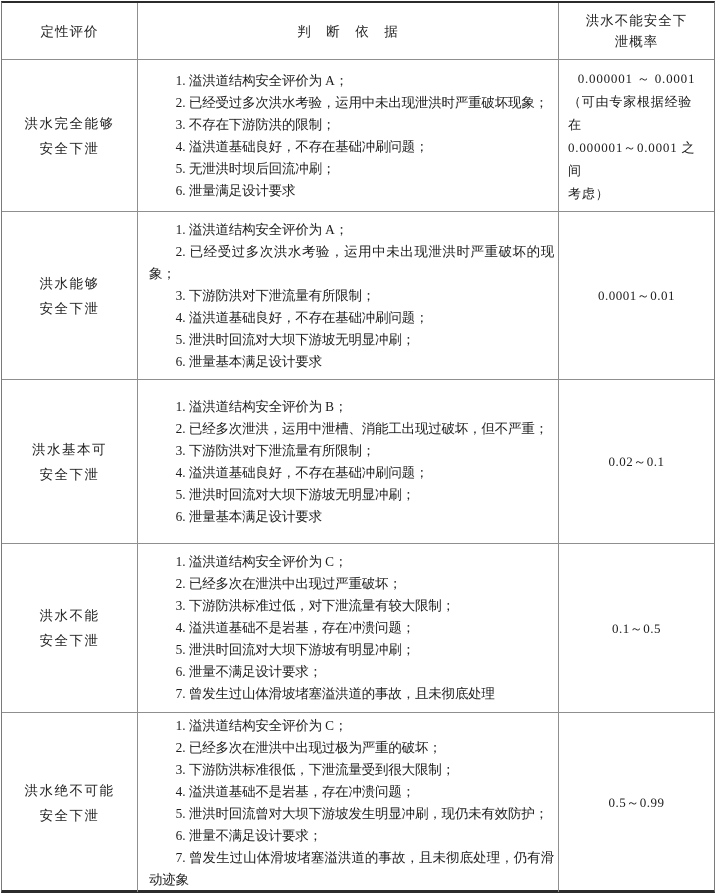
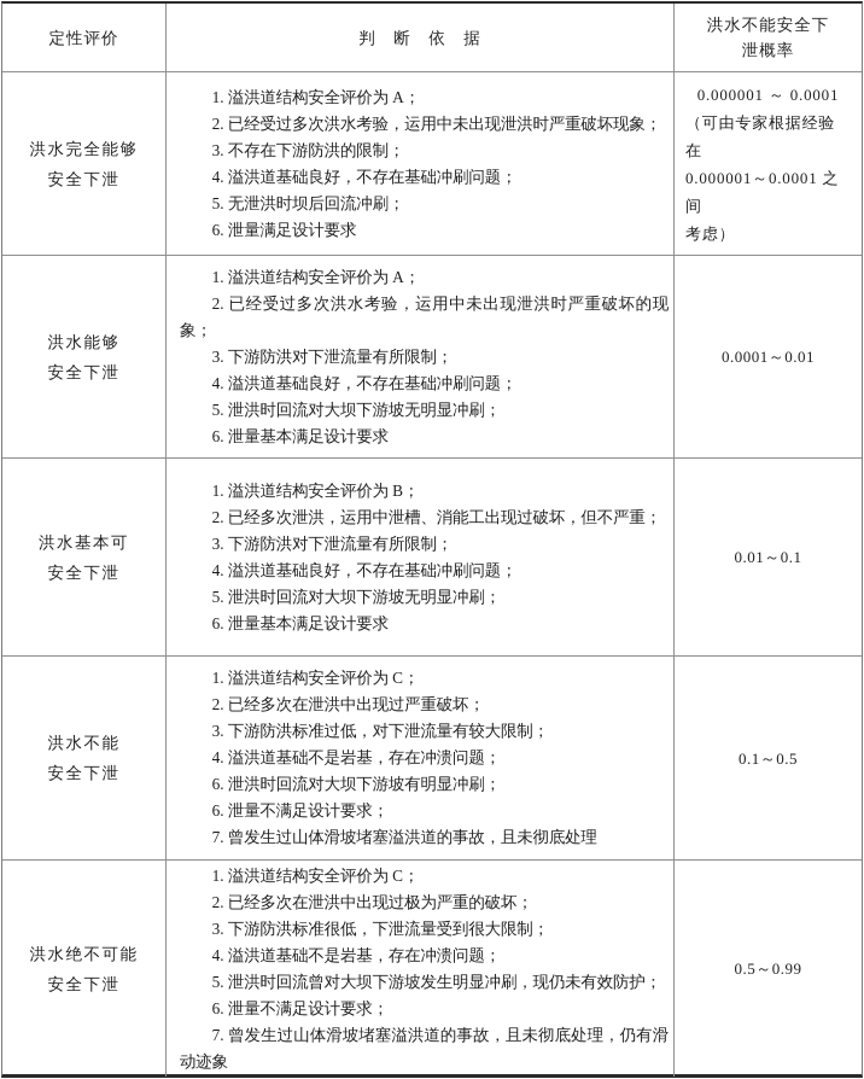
  定性评价
  判 断 依 据
  洪水不能安全下
  泄概率
  洪水完全能够
  安全下泄
  1. 溢洪道结构安全评价为 A；
  2. 已经受过多次洪水考验，运用中未出现泄洪时严重破坏现象；
  3. 不存在下游防洪的限制；
  4. 溢洪道基础良好，不存在基础冲刷问题；
  5. 无泄洪时坝后回流冲刷；
  6. 泄量满足设计要求
  0.000001 ～ 0.0001
  （可由专家根据经验在
  0.000001～0.0001 之间
  考虑）
  洪水能够
  安全下泄
  1. 溢洪道结构安全评价为 A；
  2. 已经受过多次洪水考验，运用中未出现泄洪时严重破坏的现象；
  3. 下游防洪对下泄流量有所限制；
  4. 溢洪道基础良好，不存在基础冲刷问题；
  5. 泄洪时回流对大坝下游坡无明显冲刷；
  6. 泄量基本满足设计要求
  0.0001～0.01
  洪水基本可
  安全下泄
  1. 溢洪道结构安全评价为 B；
  2. 已经多次泄洪，运用中泄槽、消能工出现过破坏，但不严重；
  3. 下游防洪对下泄流量有所限制；
  4. 溢洪道基础良好，不存在基础冲刷问题；
  5. 泄洪时回流对大坝下游坡无明显冲刷；
  6. 泄量基本满足设计要求
- 0.02～0.1
+ 0.01～0.1
  洪水不能
  安全下泄
  1. 溢洪道结构安全评价为 C；
  2. 已经多次在泄洪中出现过严重破坏；
  3. 下游防洪标准过低，对下泄流量有较大限制；
  4. 溢洪道基础不是岩基，存在冲溃问题；
- 5. 泄洪时回流对大坝下游坡有明显冲刷；
+ 6. 泄洪时回流对大坝下游坡有明显冲刷；
  6. 泄量不满足设计要求；
  7. 曾发生过山体滑坡堵塞溢洪道的事故，且未彻底处理
  0.1～0.5
  洪水绝不可能
  安全下泄
  1. 溢洪道结构安全评价为 C；
  2. 已经多次在泄洪中出现过极为严重的破坏；
  3. 下游防洪标准很低，下泄流量受到很大限制；
  4. 溢洪道基础不是岩基，存在冲溃问题；
  5. 泄洪时回流曾对大坝下游坡发生明显冲刷，现仍未有效防护；
  6. 泄量不满足设计要求；
  7. 曾发生过山体滑坡堵塞溢洪道的事故，且未彻底处理，仍有滑动迹象
  0.5～0.99
